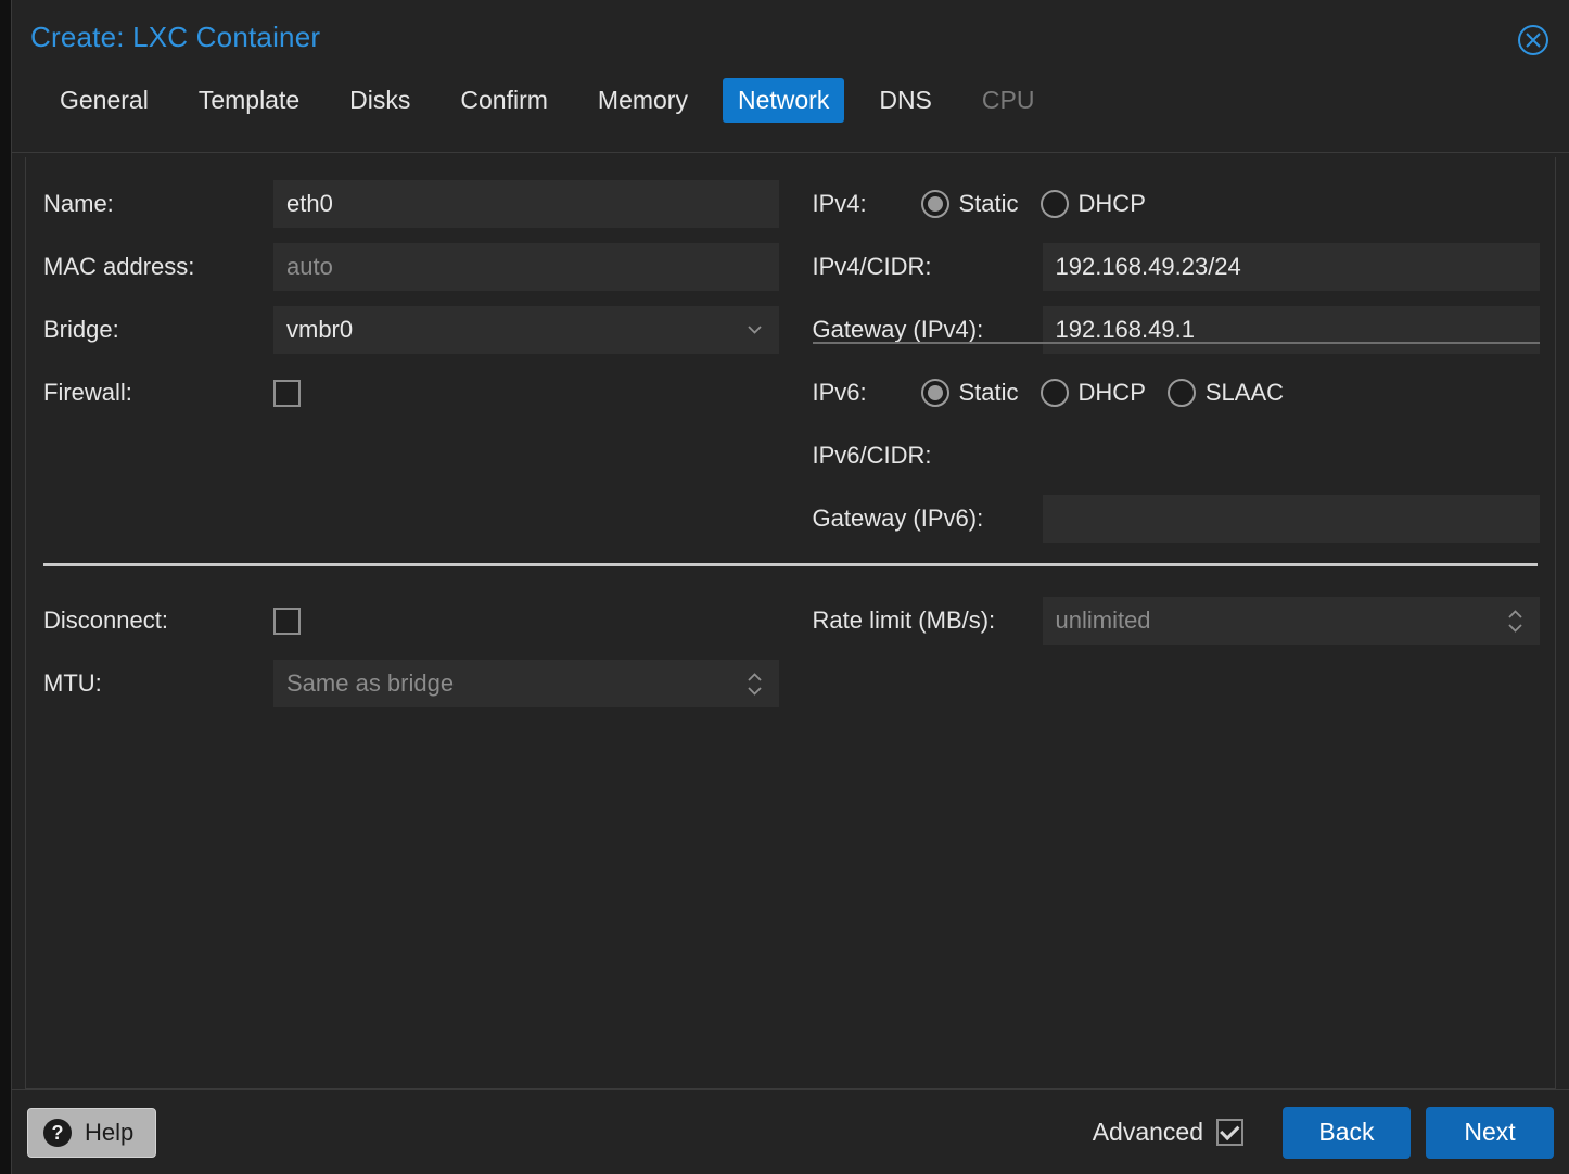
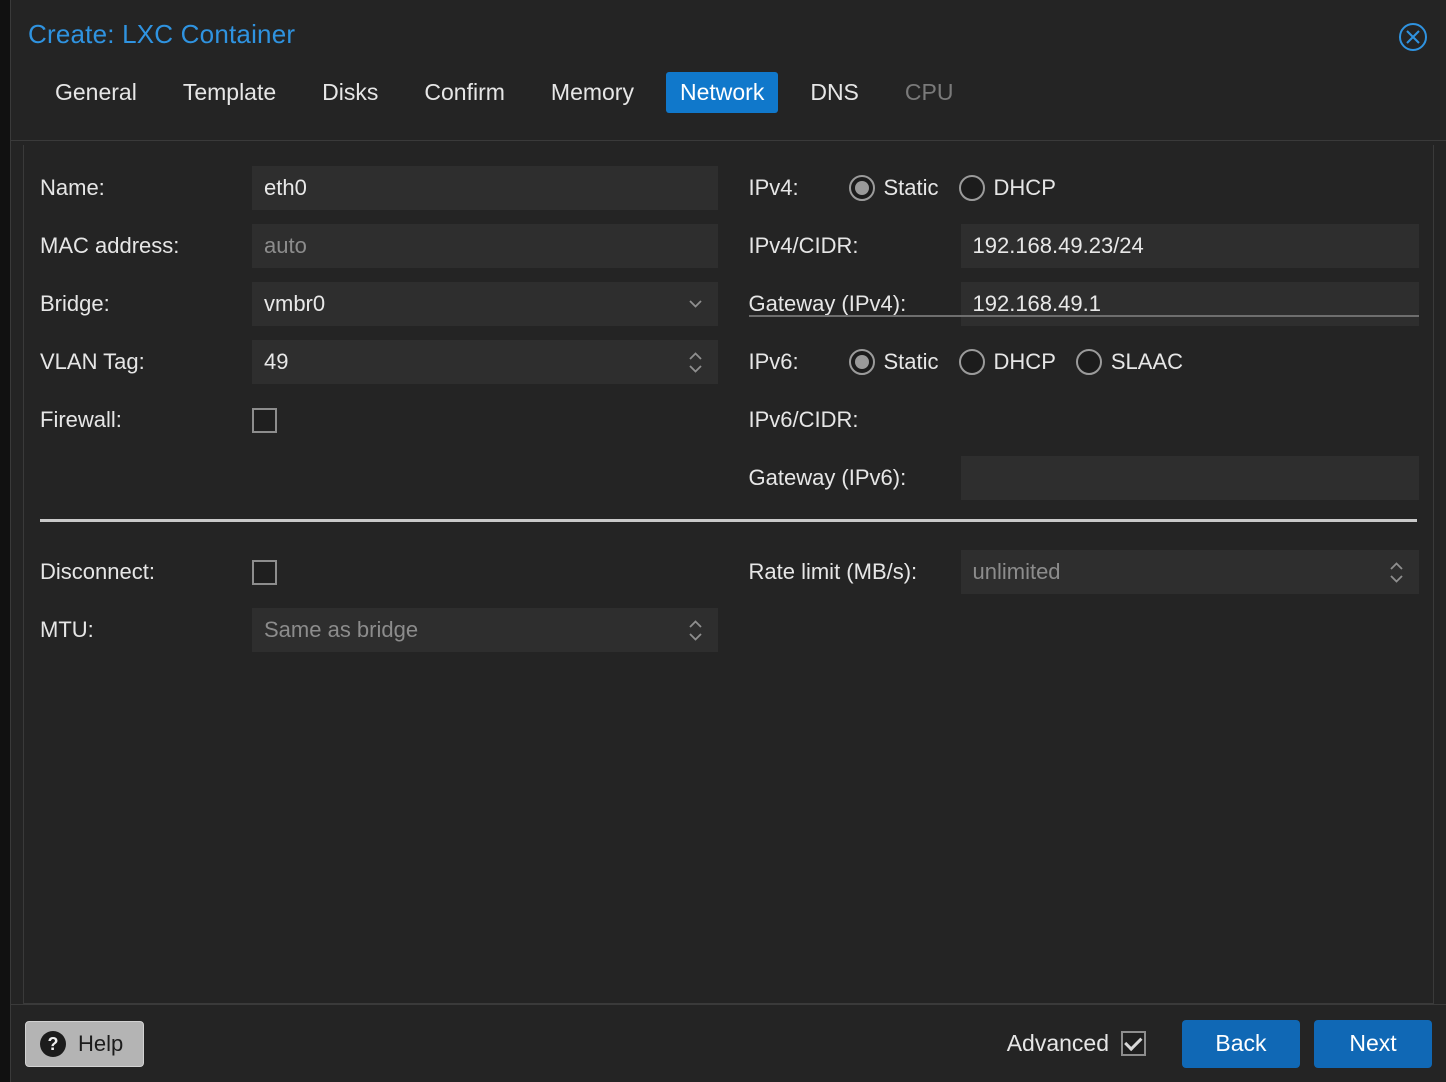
  Create: LXC Container
  General
  Template
  Disks
  Confirm
  Memory
  Network
  DNS
  CPU
  Name:
  eth0
  MAC address:
  auto
  Bridge:
  vmbr0
+ VLAN Tag:
+ 49
  Firewall:
  IPv4:
  Static
  DHCP
  IPv4/CIDR:
  192.168.49.23/24
  Gateway (IPv4):
  192.168.49.1
  IPv6:
  Static
  DHCP
  SLAAC
  IPv6/CIDR:
  Gateway (IPv6):
  Disconnect:
  MTU:
  Same as bridge
  Rate limit (MB/s):
  unlimited
  ?
  Help
  Advanced
  Back
  Next
